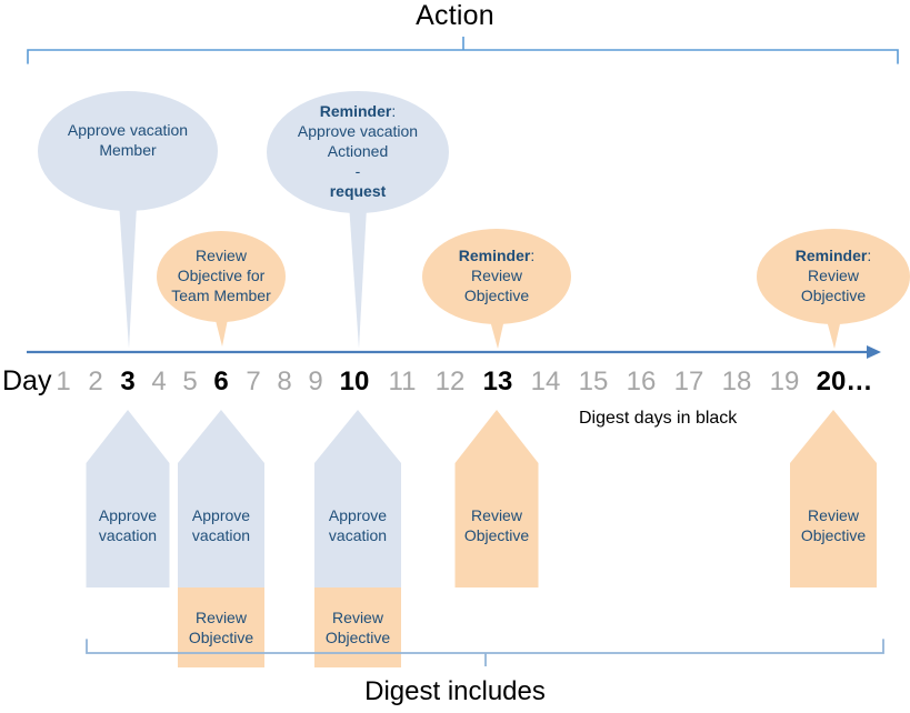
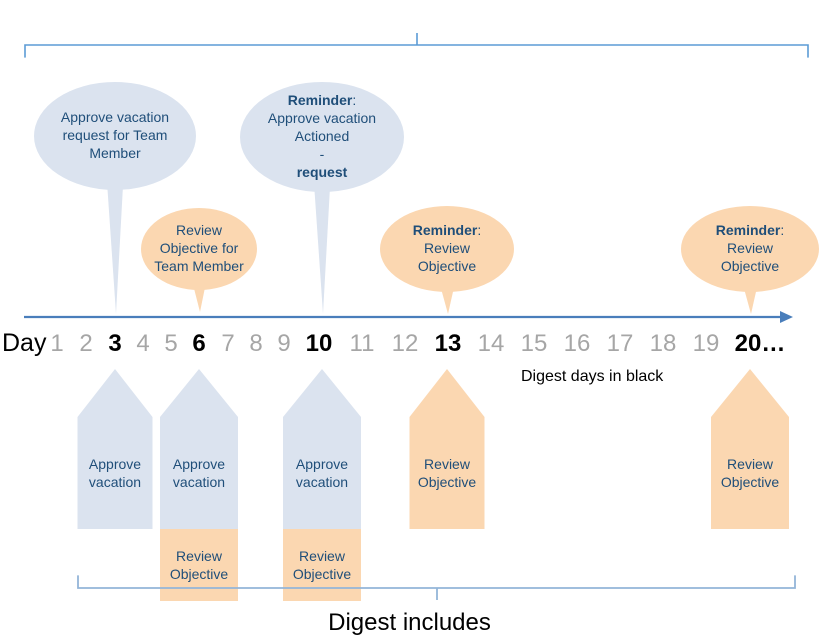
- Action
  Approve vacation
+ request for Team
  Member
  Review
  Objective for
  Team Member
  Reminder:
  Approve vacation
  Actioned
  -
  request
  Reminder:
  Review
  Objective
  Reminder:
  Review
  Objective
  Day
  1
  2
  3
  4
  5
  6
  7
  8
  9
  10
  11
  12
  13
  14
  15
  16
  17
  18
  19
  20…
  Digest days in black
  Approve
  vacation
  Approve
  vacation
  Review
  Objective
  Approve
  vacation
  Review
  Objective
  Review
  Objective
  Review
  Objective
  Digest includes
